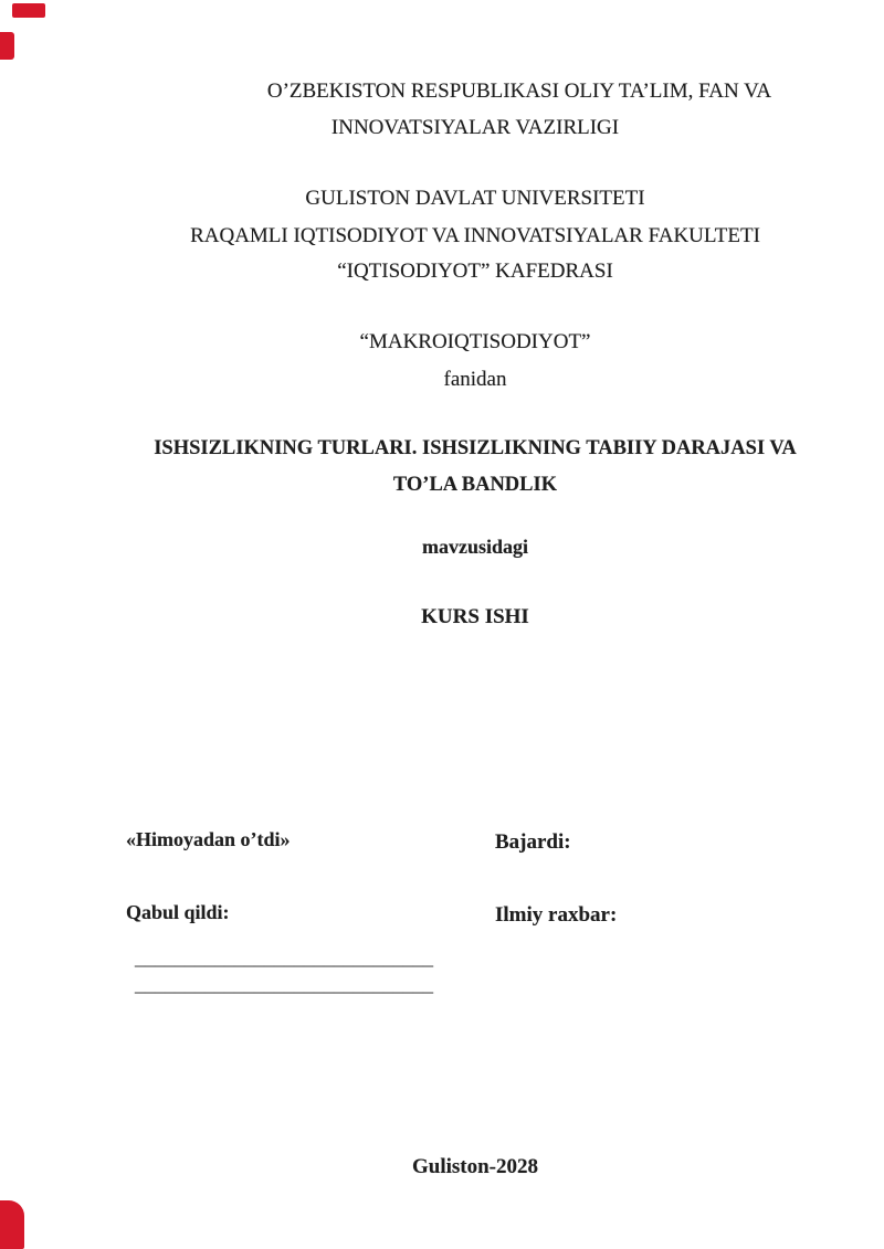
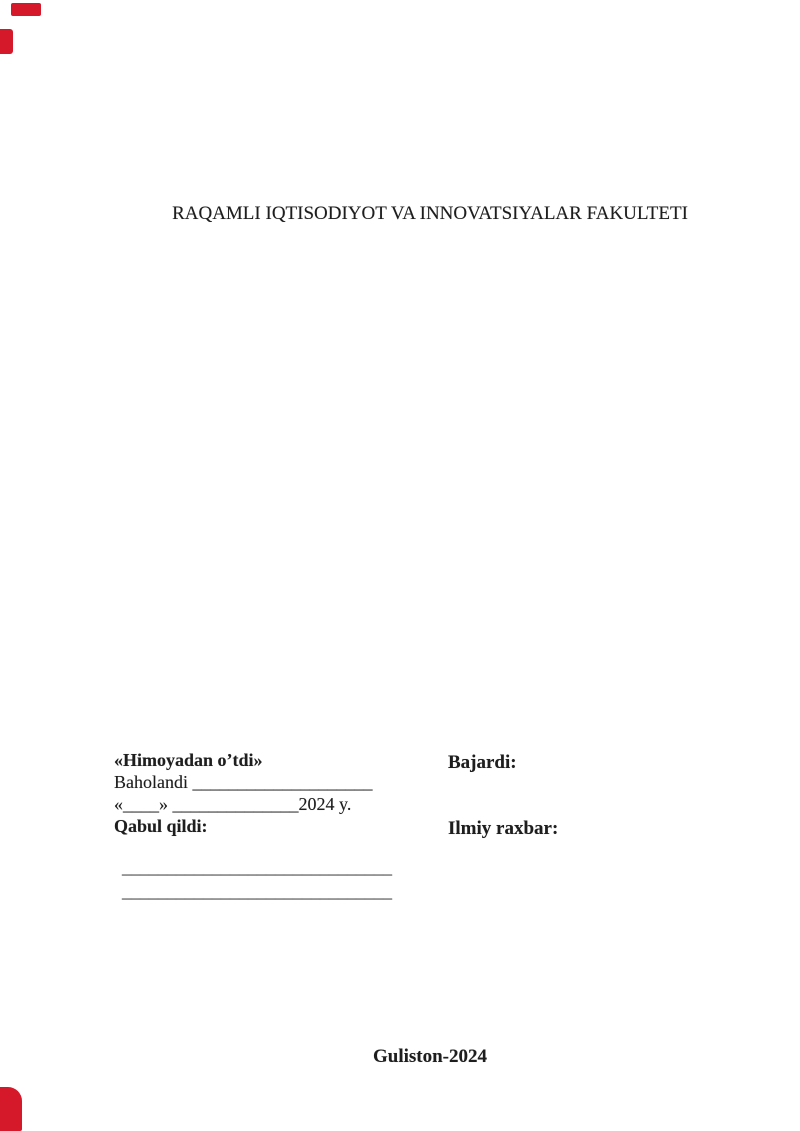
- O’ZBEKISTON RESPUBLIKASI OLIY TA’LIM, FAN VA
- INNOVATSIYALAR VAZIRLIGI
- GULISTON DAVLAT UNIVERSITETI
  RAQAMLI IQTISODIYOT VA INNOVATSIYALAR FAKULTETI
- “IQTISODIYOT” KAFEDRASI
- “MAKROIQTISODIYOT”
- fanidan
- ISHSIZLIKNING TURLARI. ISHSIZLIKNING TABIIY DARAJASI VA
- TO’LA BANDLIK
- mavzusidagi
- KURS ISHI
  «Himoyadan o’tdi»
+ Baholandi ____________________
+ «____» ______________2024 y.
  Qabul qildi:
  Bajardi:
  Ilmiy raxbar:
  ______________________________
  ______________________________
- Guliston-2028
+ Guliston-2024
